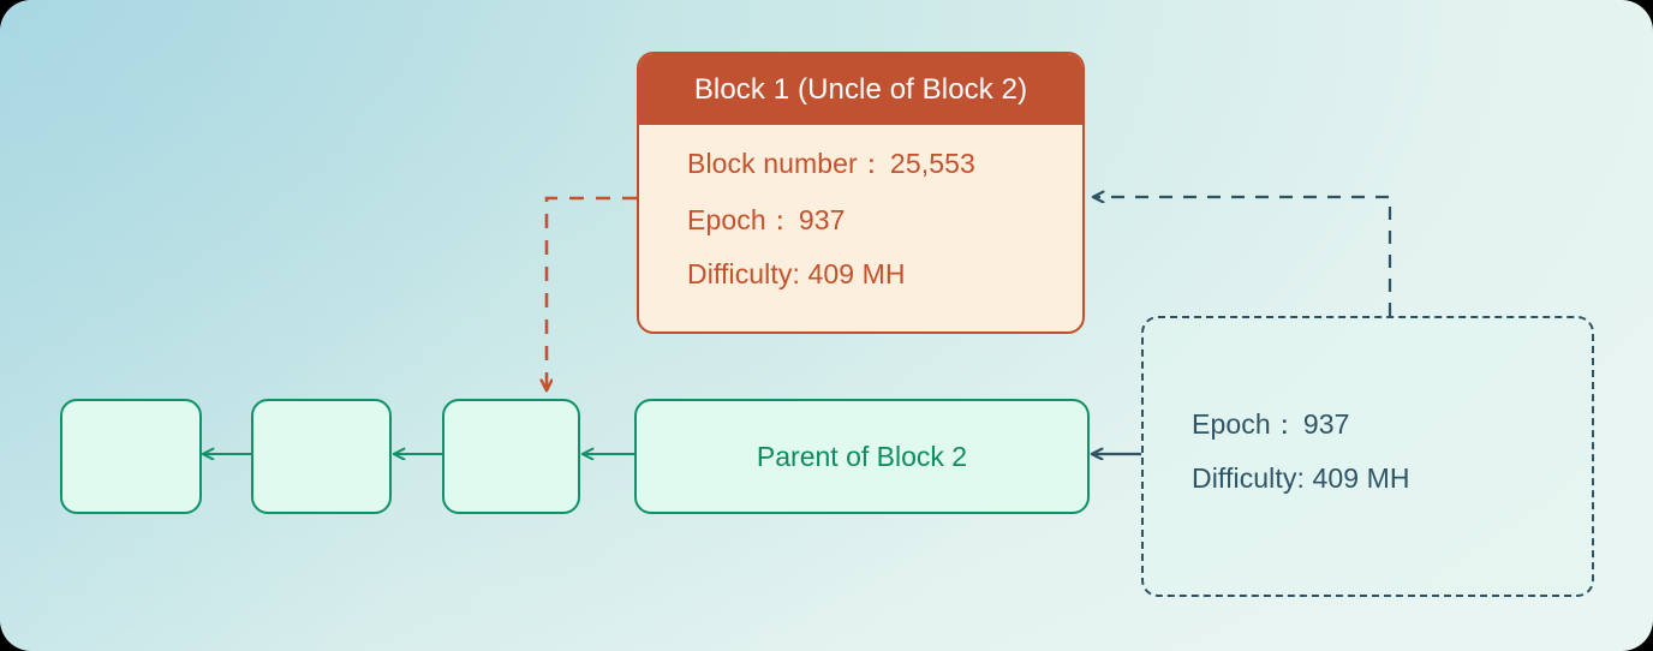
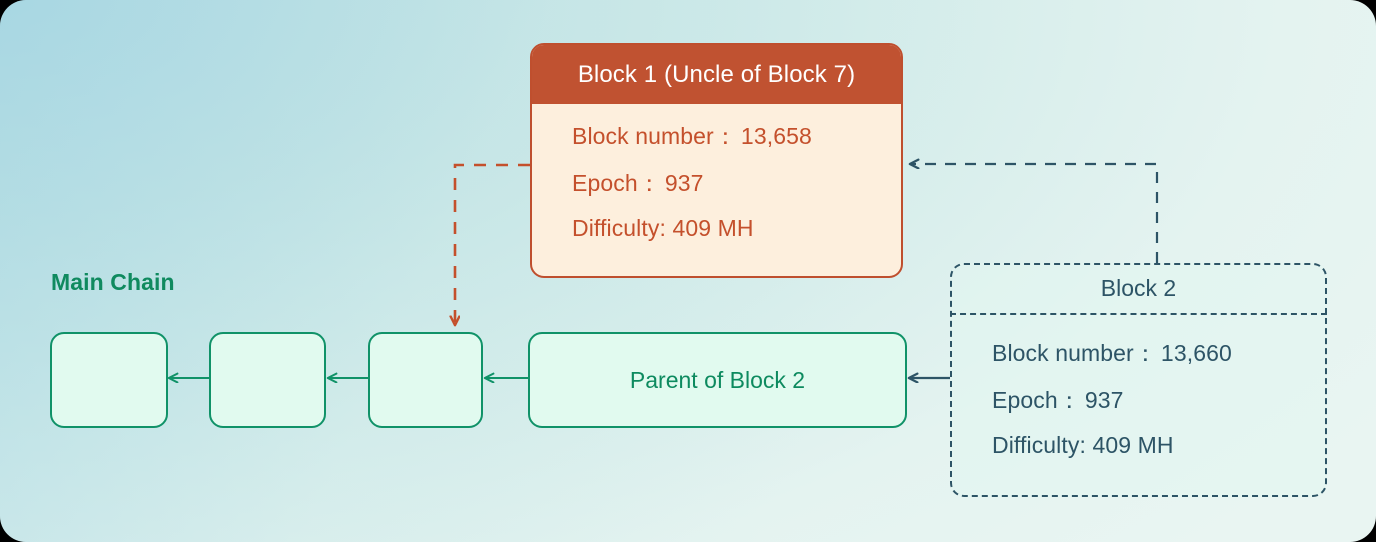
+ Main Chain
  Parent of Block 2
- Block 1 (Uncle of Block 2)
+ Block 1 (Uncle of Block 7)
- Block number： 25,553
+ Block number： 13,658
  Epoch： 937
  Difficulty: 409 MH
+ Block 2
+ Block number： 13,660
  Epoch： 937
  Difficulty: 409 MH
